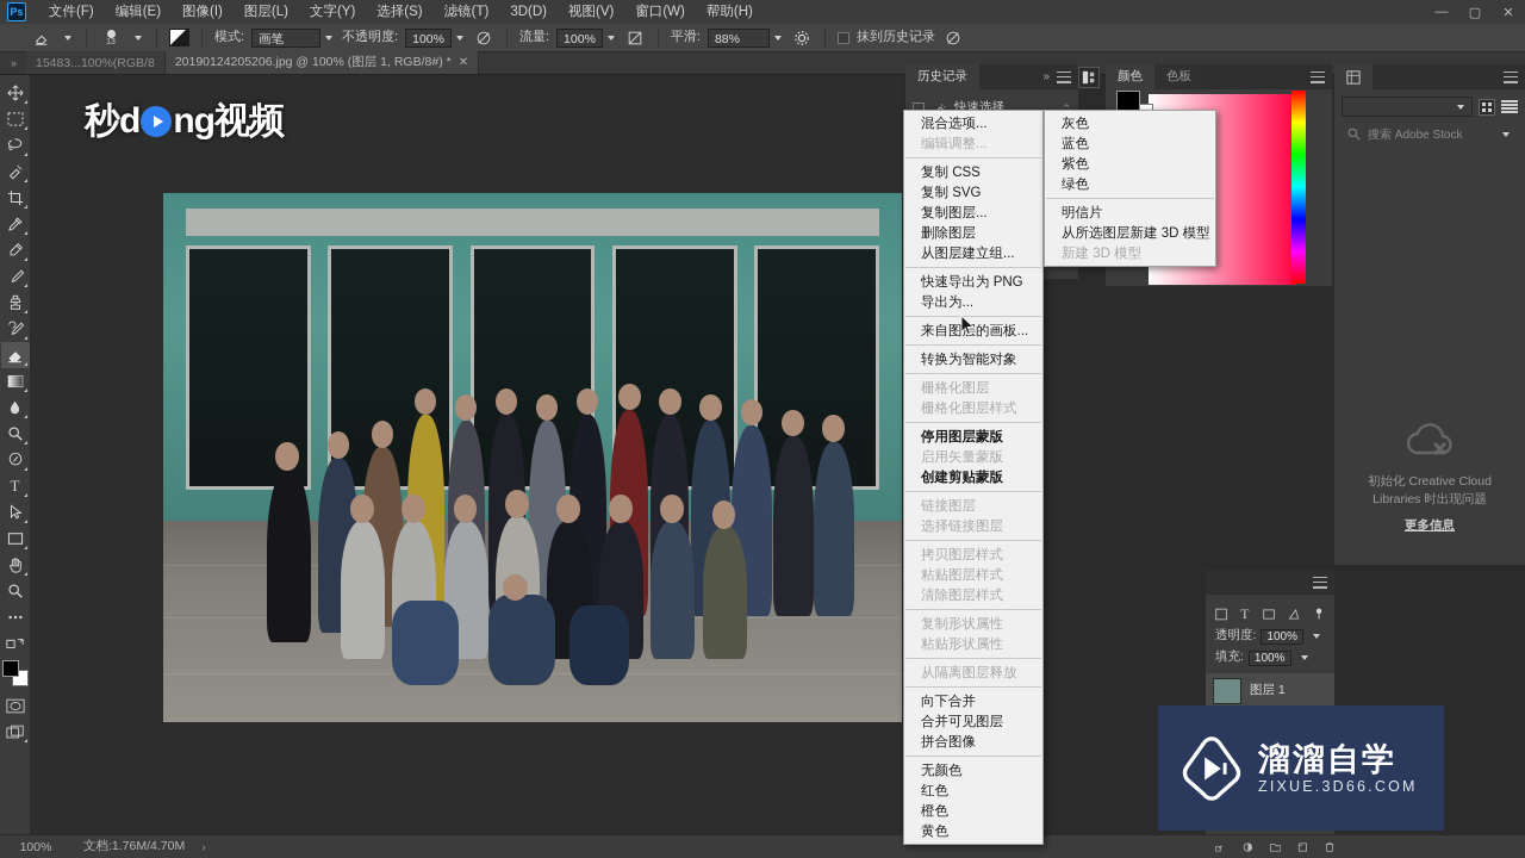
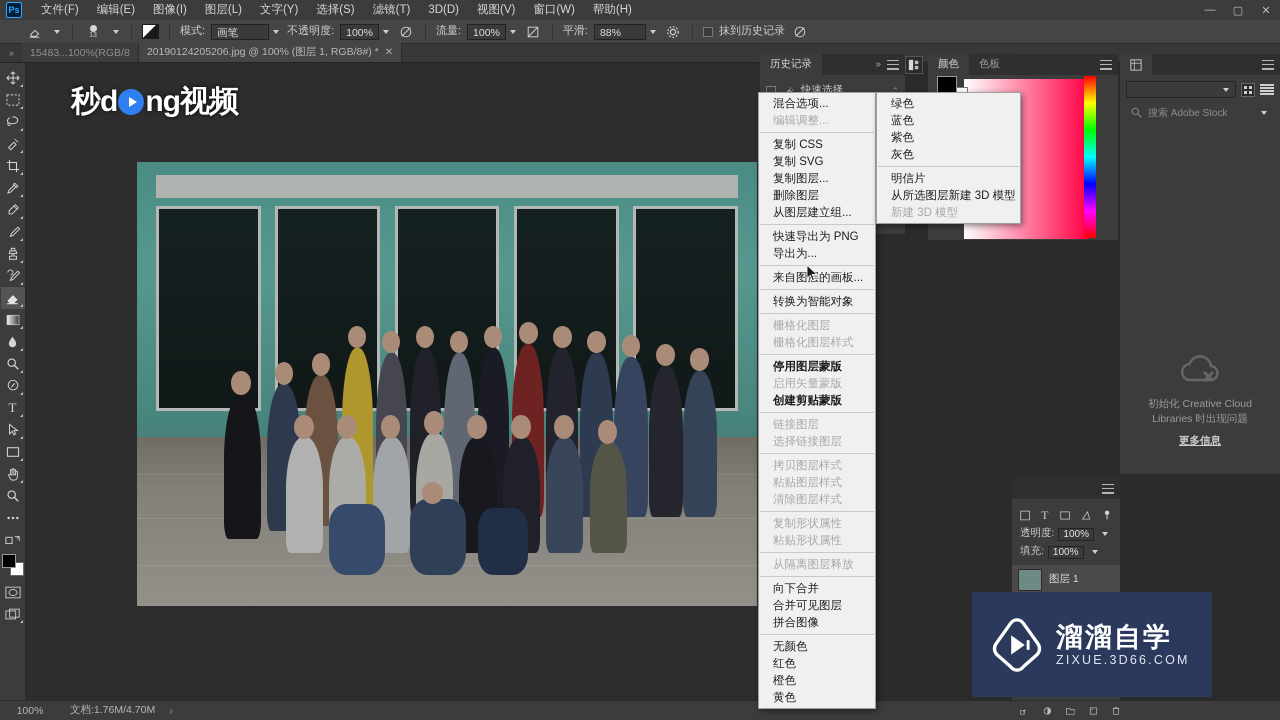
  Ps
  文件(F)
  编辑(E)
  图像(I)
  图层(L)
  文字(Y)
  选择(S)
  滤镜(T)
  3D(D)
  视图(V)
  窗口(W)
  帮助(H)
  —
  ▢
  ✕
  模式:
  画笔
  不透明度:
  100%
  流量:
  100%
  平滑:
  88%
  抹到历史记录
  ››
  15483...100%(RGB/8
  20190124205206.jpg @ 100% (图层 1, RGB/8#) *
  ✕
  T
  秒
  d
  ng视频
  100%
  文档:1.76M/4.70M
  ›
  历史记录
  »
  快速选择
  ⌃
  颜色
  色板
  搜索 Adobe Stock
  初始化 Creative Cloud Libraries 时出现问题
  更多信息
  T
  透明度:
  100%
  填充:
  100%
  图层 1
  混合选项...
  编辑调整...
  复制 CSS
  复制 SVG
  复制图层...
  删除图层
  从图层建立组...
  快速导出为 PNG
  导出为...
  来自图的画板...
  转换为智能对象
  栅格化图层
  栅格化图层样式
  停用图层蒙版
  启用矢量蒙版
  创建剪贴蒙版
  链接图层
  选择链接图层
  拷贝图层样式
  粘贴图层样式
  清除图层样式
  复制形状属性
  粘贴形状属性
  从隔离图层释放
  向下合并
  合并可见图层
  拼合图像
  无颜色
  红色
  橙色
  黄色
- 灰色
+ 绿色
  蓝色
  紫色
- 绿色
+ 灰色
  明信片
  从所选图层新建 3D 模型
  新建 3D 模型
  溜溜自学
  ZIXUE.3D66.COM
